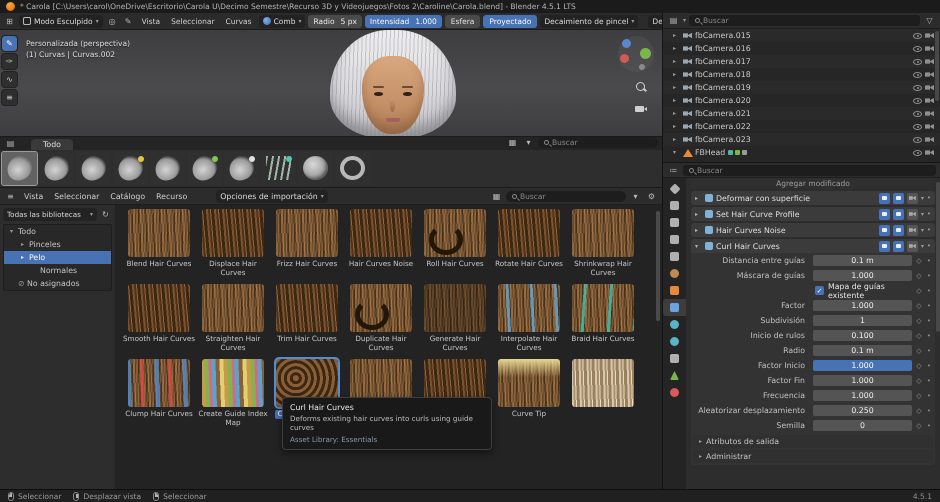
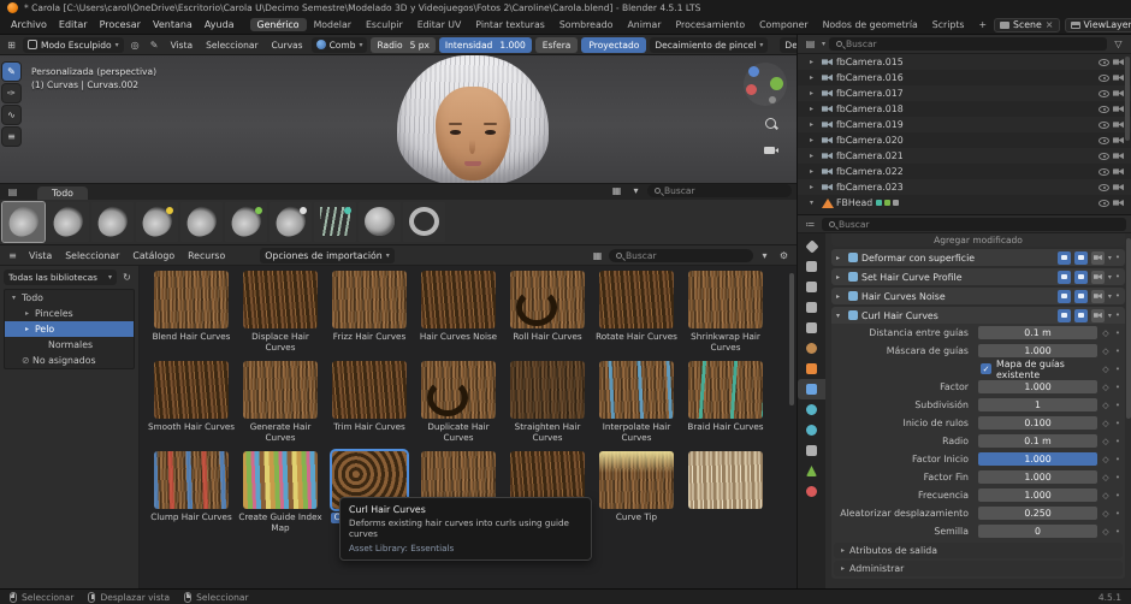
- * Carola [C:\Users\carol\OneDrive\Escritorio\Carola U\Decimo Semestre\Recurso 3D y Videojuegos\Fotos 2\Caroline\Carola.blend] - Blender 4.5.1 LTS
+ * Carola [C:\Users\carol\OneDrive\Escritorio\Carola U\Decimo Semestre\Modelado 3D y Videojuegos\Fotos 2\Caroline\Carola.blend] - Blender 4.5.1 LTS
+ Archivo
+ Editar
+ Procesar
+ Ventana
+ Ayuda
+ Genérico
+ Modelar
+ Esculpir
+ Editar UV
+ Pintar texturas
+ Sombreado
+ Animar
+ Procesamiento
+ Componer
+ Nodos de geometría
+ Scripts
+ +
+ Scene
+ ×
+ ViewLayer
  ⊞
  Modo Esculpido
  ◎
  ✎
  Vista
  Seleccionar
  Curvas
  Comb
  Radio
  5 px
  Intensidad
  1.000
  Esfera
  Proyectado
  Decaimiento de pincel
  ✎
  ✑
  ∿
  ≡
  Personalizada (perspectiva)
  (1) Curvas | Curvas.002
  ▤
  Todo
  ▦
  ▾
  Buscar
  ≡
  Vista
  Seleccionar
  Catálogo
  Recurso
  Opciones de importación
  ▦
  Buscar
  ▾
  ⚙
  Todas las bibliotecas
  ↻
  Todo
  Pinceles
  Pelo
  Normales
  No asignados
  Blend Hair Curves
  Displace Hair Curves
  Frizz Hair Curves
  Hair Curves Noise
  Roll Hair Curves
  Rotate Hair Curves
  Shrinkwrap Hair Curves
  Smooth Hair Curves
- Straighten Hair Curves
+ Generate Hair Curves
  Trim Hair Curves
  Duplicate Hair Curves
- Generate Hair Curves
+ Straighten Hair Curves
  Interpolate Hair Curves
  Braid Hair Curves
  Clump Hair Curves
  Create Guide Index Map
  Curve Tip
  Curl Hair Curves
  Deforms existing hair curves into curls using guide curves
  Asset Library: Essentials
  ▤
  Buscar
  ▽
  fbCamera.015
  fbCamera.016
  fbCamera.017
  fbCamera.018
  fbCamera.019
  fbCamera.020
  fbCamera.021
  fbCamera.022
  fbCamera.023
  FBHead
  ≔
  Buscar
  Agregar modificado
  Deformar con superficie
  •
  Set Hair Curve Profile
  •
  Hair Curves Noise
  •
  Curl Hair Curves
  •
  Distancia entre guías
  0.1 m
  ◇
  •
  Máscara de guías
  1.000
  ◇
  •
  ✓
  Mapa de guías existente
  ◇
  •
  Factor
  1.000
  ◇
  •
  Subdivisión
  1
  ◇
  •
  Inicio de rulos
  0.100
  ◇
  •
  Radio
  0.1 m
  ◇
  •
  Factor Inicio
  1.000
  ◇
  •
  Factor Fin
  1.000
  ◇
  •
  Frecuencia
  1.000
  ◇
  •
  Aleatorizar desplazamiento
  0.250
  ◇
  •
  Semilla
  0
  ◇
  •
  Atributos de salida
  Administrar
  Seleccionar
  Desplazar vista
  Seleccionar
  4.5.1
